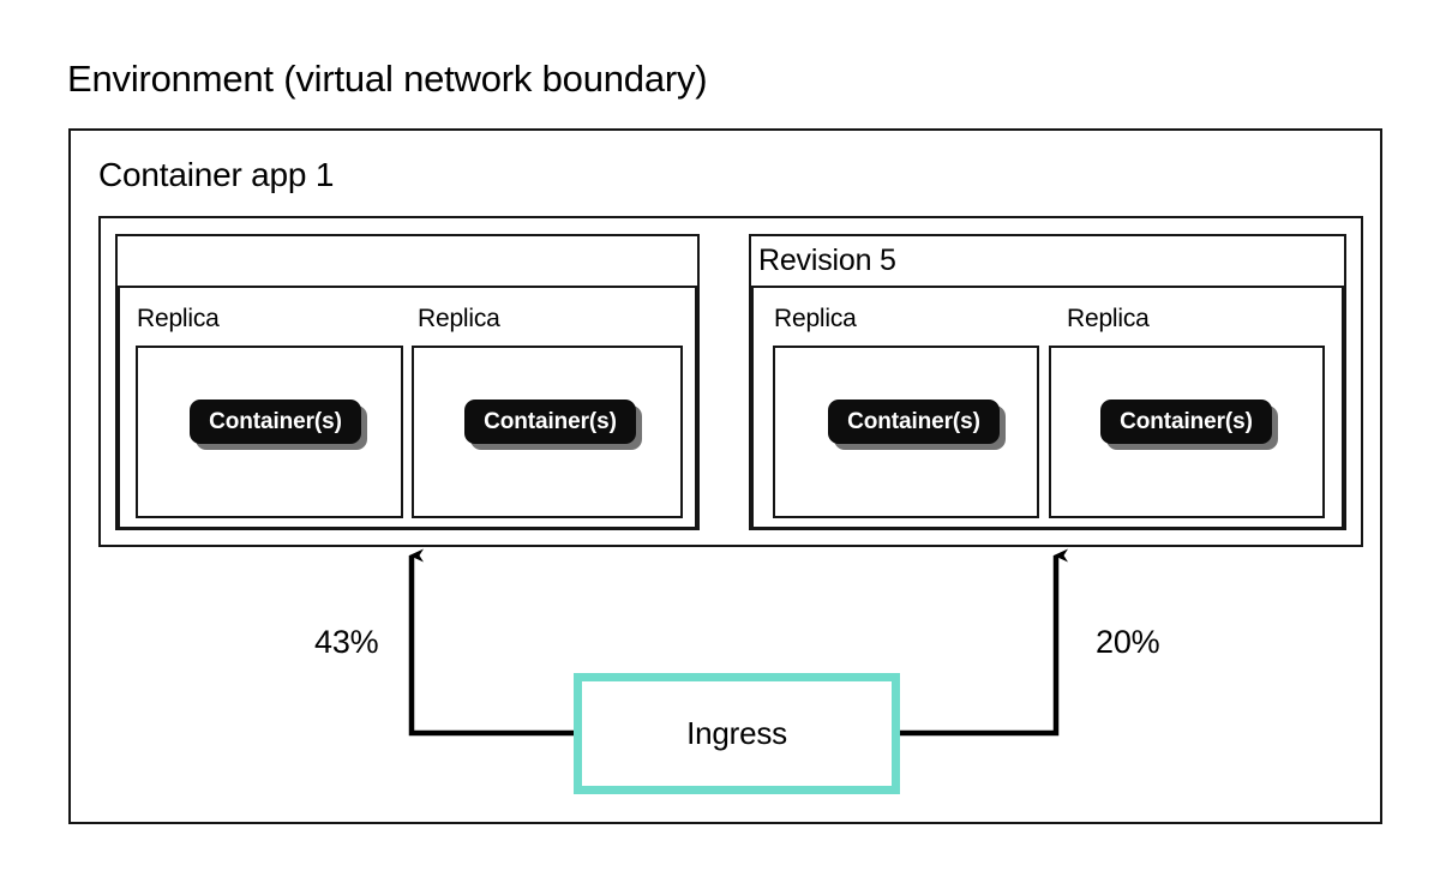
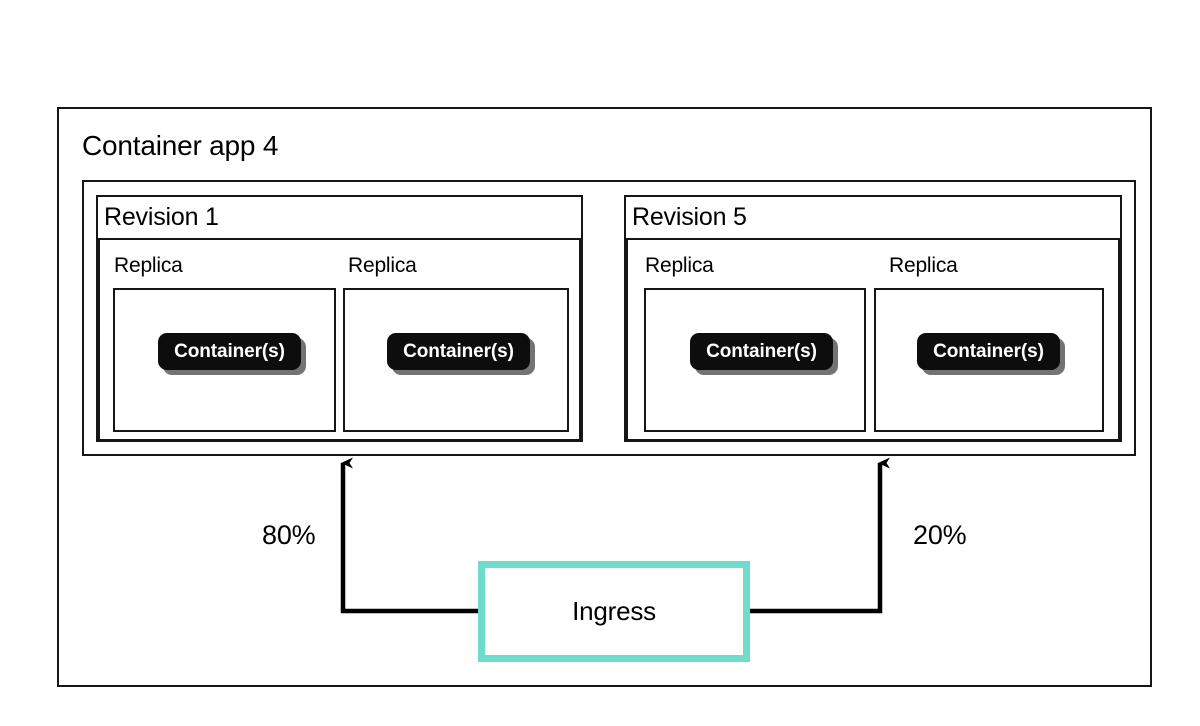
- Environment (virtual network boundary)
- Container app 1
+ Container app 4
+ Revision 1
  Replica
  Container(s)
  Replica
  Container(s)
  Revision 5
  Replica
  Container(s)
  Replica
  Container(s)
- 43%
+ 80%
  20%
  Ingress
